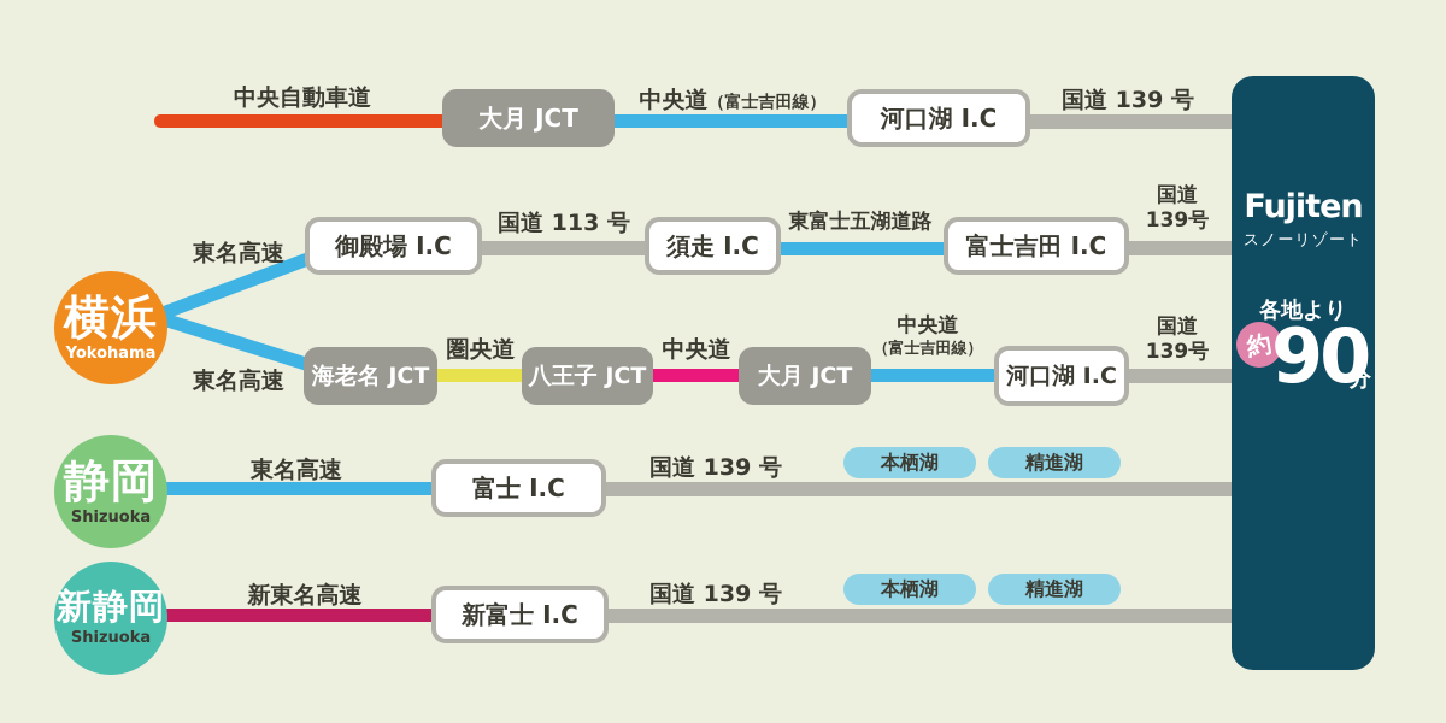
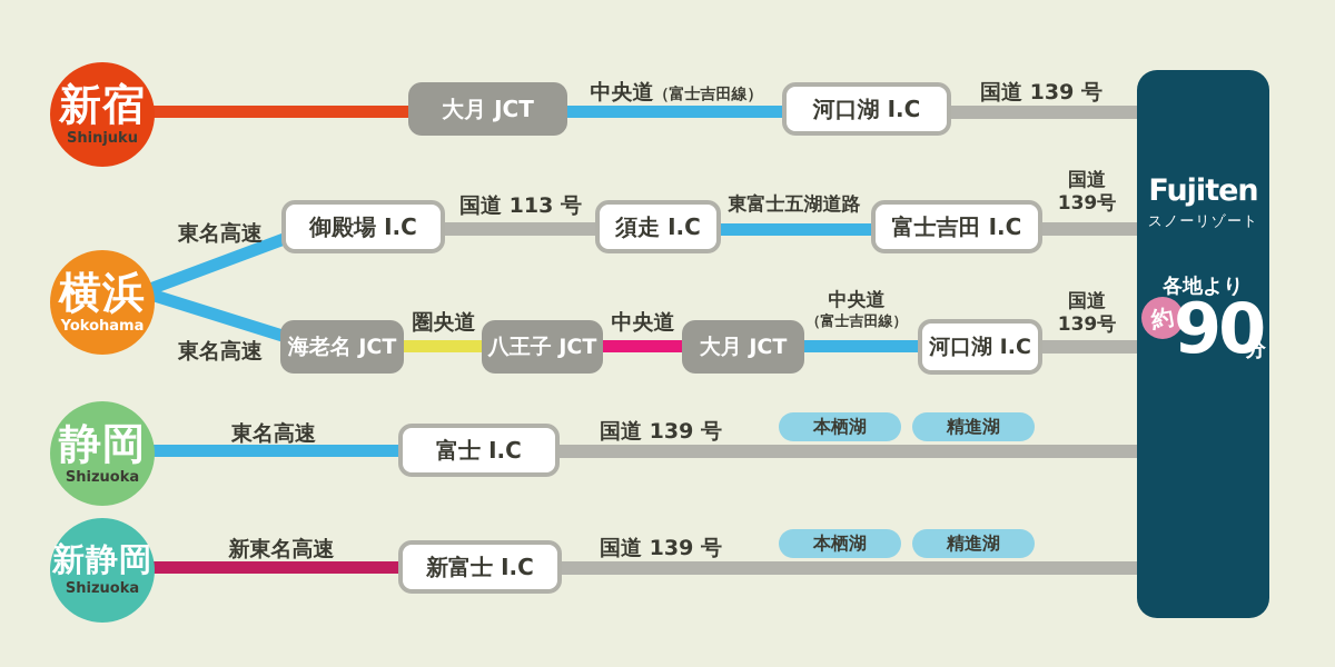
- 中央自動車道
  中央道（富士吉田線）
  国道 139 号
  大月 JCT
  河口湖 I.C
+ 新宿
+ Shinjuku
  東名高速
  国道 113 号
  東富士五湖道路
  国道
  139号
  御殿場 I.C
  須走 I.C
  富士吉田 I.C
  東名高速
  圏央道
  中央道
  中央道
  （富士吉田線）
  国道
  139号
  海老名 JCT
  八王子 JCT
  大月 JCT
  河口湖 I.C
  横浜
  Yokohama
  東名高速
  国道 139 号
  富士 I.C
  本栖湖
  精進湖
  静岡
  Shizuoka
  新東名高速
  国道 139 号
  新富士 I.C
  本栖湖
  精進湖
  新静岡
  Shizuoka
  Fujiten
  スノーリゾート
  各地より
  90
  分
